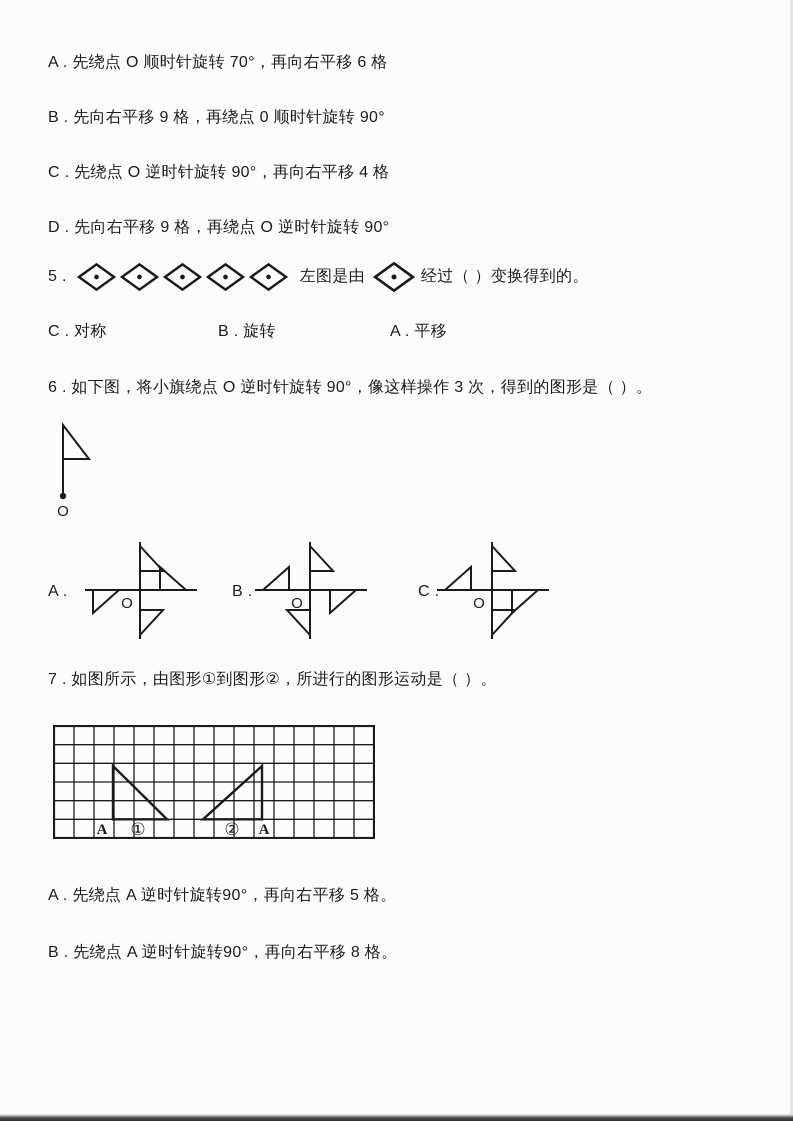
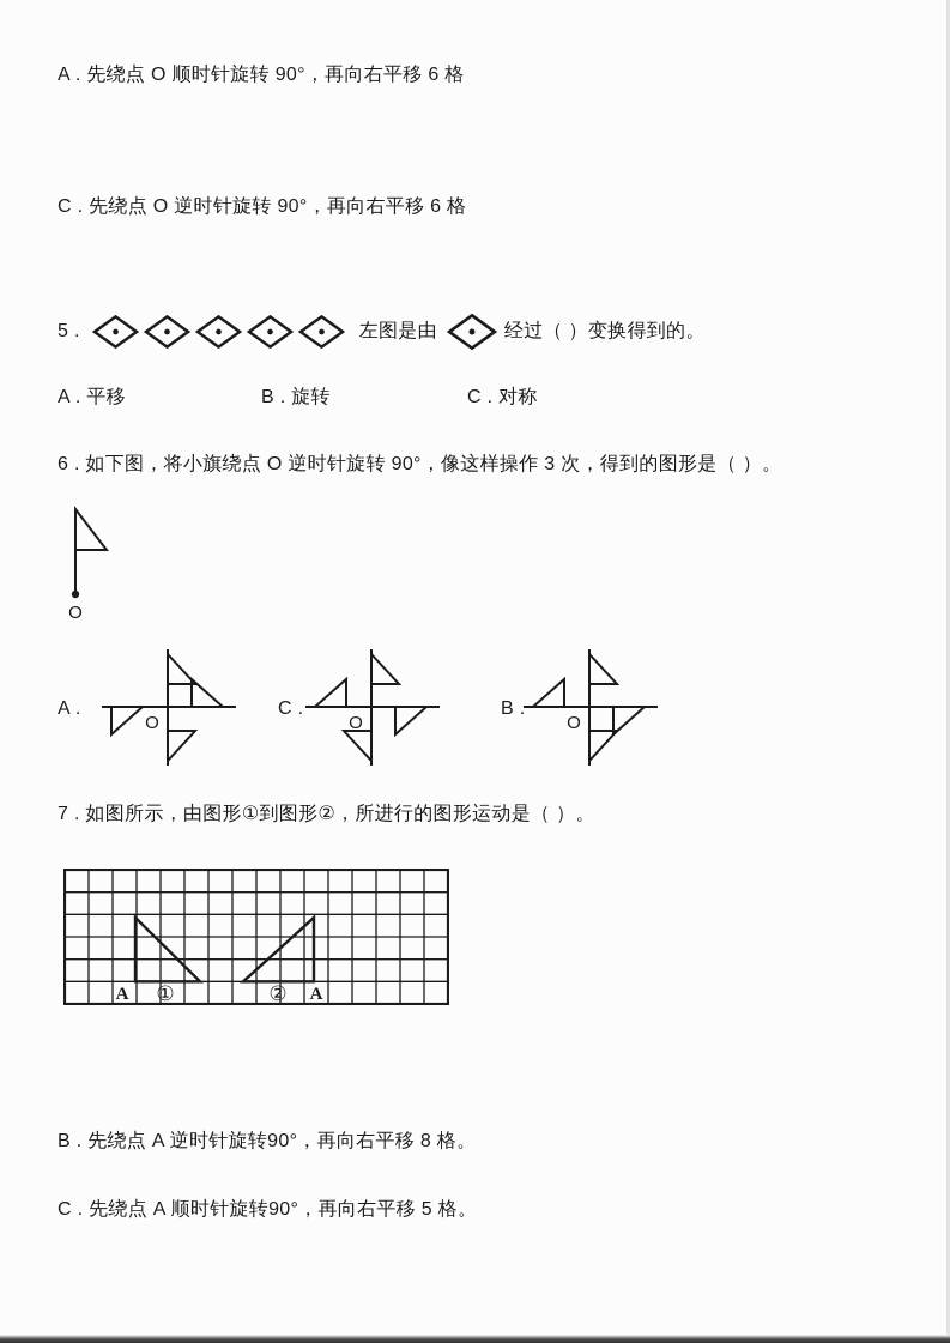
- A . 先绕点 O 顺时针旋转 70°，再向右平移 6 格
+ A . 先绕点 O 顺时针旋转 90°，再向右平移 6 格
- B . 先向右平移 9 格，再绕点 0 顺时针旋转 90°
- C . 先绕点 O 逆时针旋转 90°，再向右平移 4 格
+ C . 先绕点 O 逆时针旋转 90°，再向右平移 6 格
- D . 先向右平移 9 格，再绕点 O 逆时针旋转 90°
  5 .
  左图是由
  经过（ ）变换得到的。
- C . 对称
+ A . 平移
  B . 旋转
- A . 平移
+ C . 对称
  6 . 如下图，将小旗绕点 O 逆时针旋转 90°，像这样操作 3 次，得到的图形是（ ）。
  O
  A .
  O
- B .
+ C .
  O
- C .
+ B .
  O
  7 . 如图所示，由图形①到图形②，所进行的图形运动是（ ）。
  A
  ①
  ②
  A
- A . 先绕点 A 逆时针旋转90°，再向右平移 5 格。
  B . 先绕点 A 逆时针旋转90°，再向右平移 8 格。
+ C . 先绕点 A 顺时针旋转90°，再向右平移 5 格。
